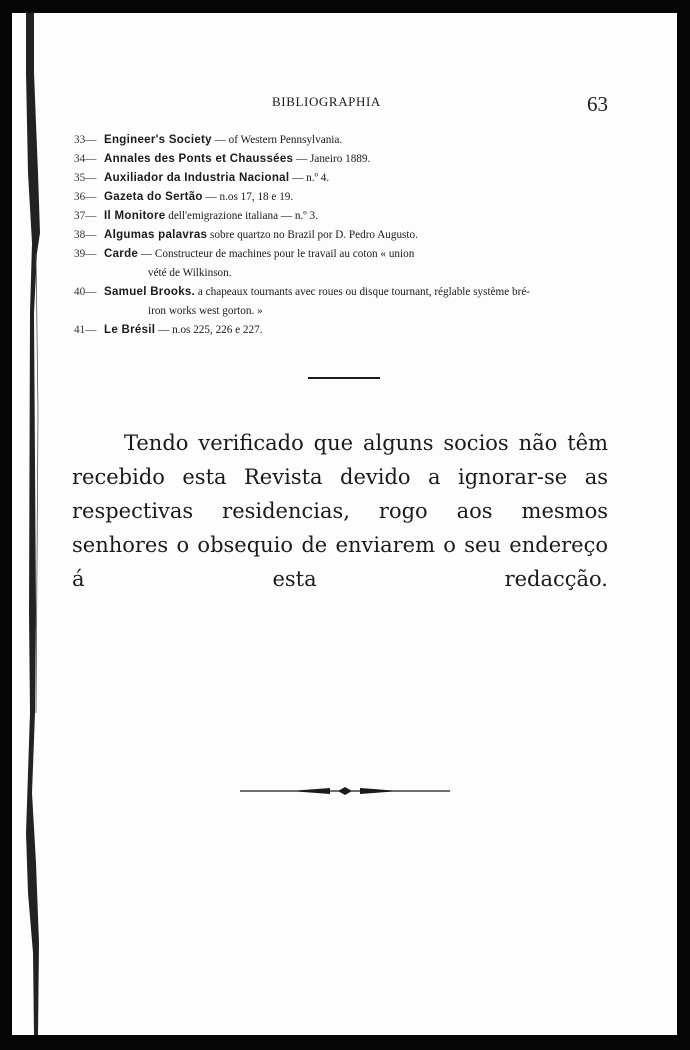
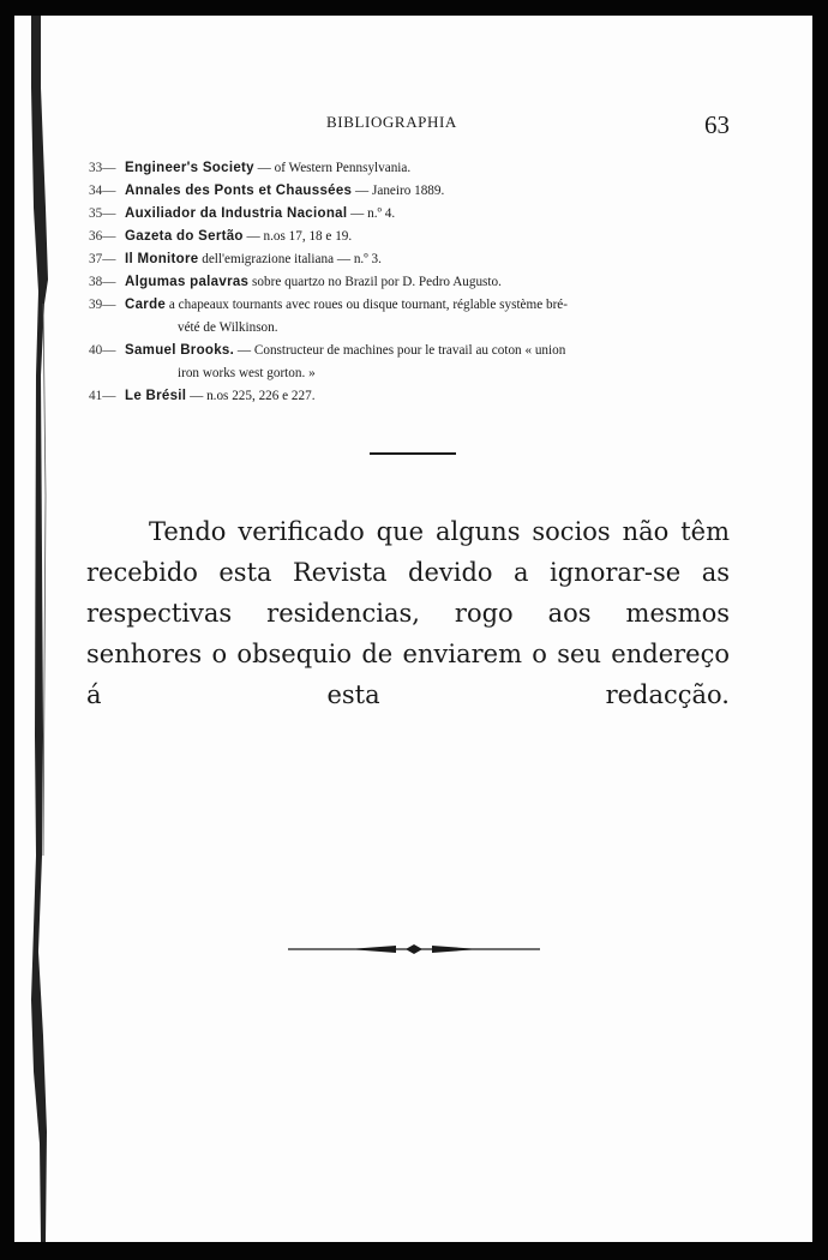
  BIBLIOGRAPHIA
  63
  33— Engineer's Society — of Western Pennsylvania.
  34— Annales des Ponts et Chaussées — Janeiro 1889.
  35— Auxiliador da Industria Nacional — n.º 4.
  36— Gazeta do Sertão — n.os 17, 18 e 19.
  37— Il Monitore dell'emigrazione italiana — n.º 3.
  38— Algumas palavras sobre quartzo no Brazil por D. Pedro Augusto.
- 39— Carde — Constructeur de machines pour le travail au coton « union
+ 39— Carde a chapeaux tournants avec roues ou disque tournant, réglable système bré-
  vété de Wilkinson.
- 40— Samuel Brooks. a chapeaux tournants avec roues ou disque tournant, réglable système bré-
+ 40— Samuel Brooks. — Constructeur de machines pour le travail au coton « union
  iron works west gorton. »
  41— Le Brésil — n.os 225, 226 e 227.
  Tendo verificado que alguns socios não têm recebido esta Revista devido a ignorar-se as respectivas residencias, rogo aos mesmos senhores o obsequio de enviarem o seu endereço á esta redacção.
